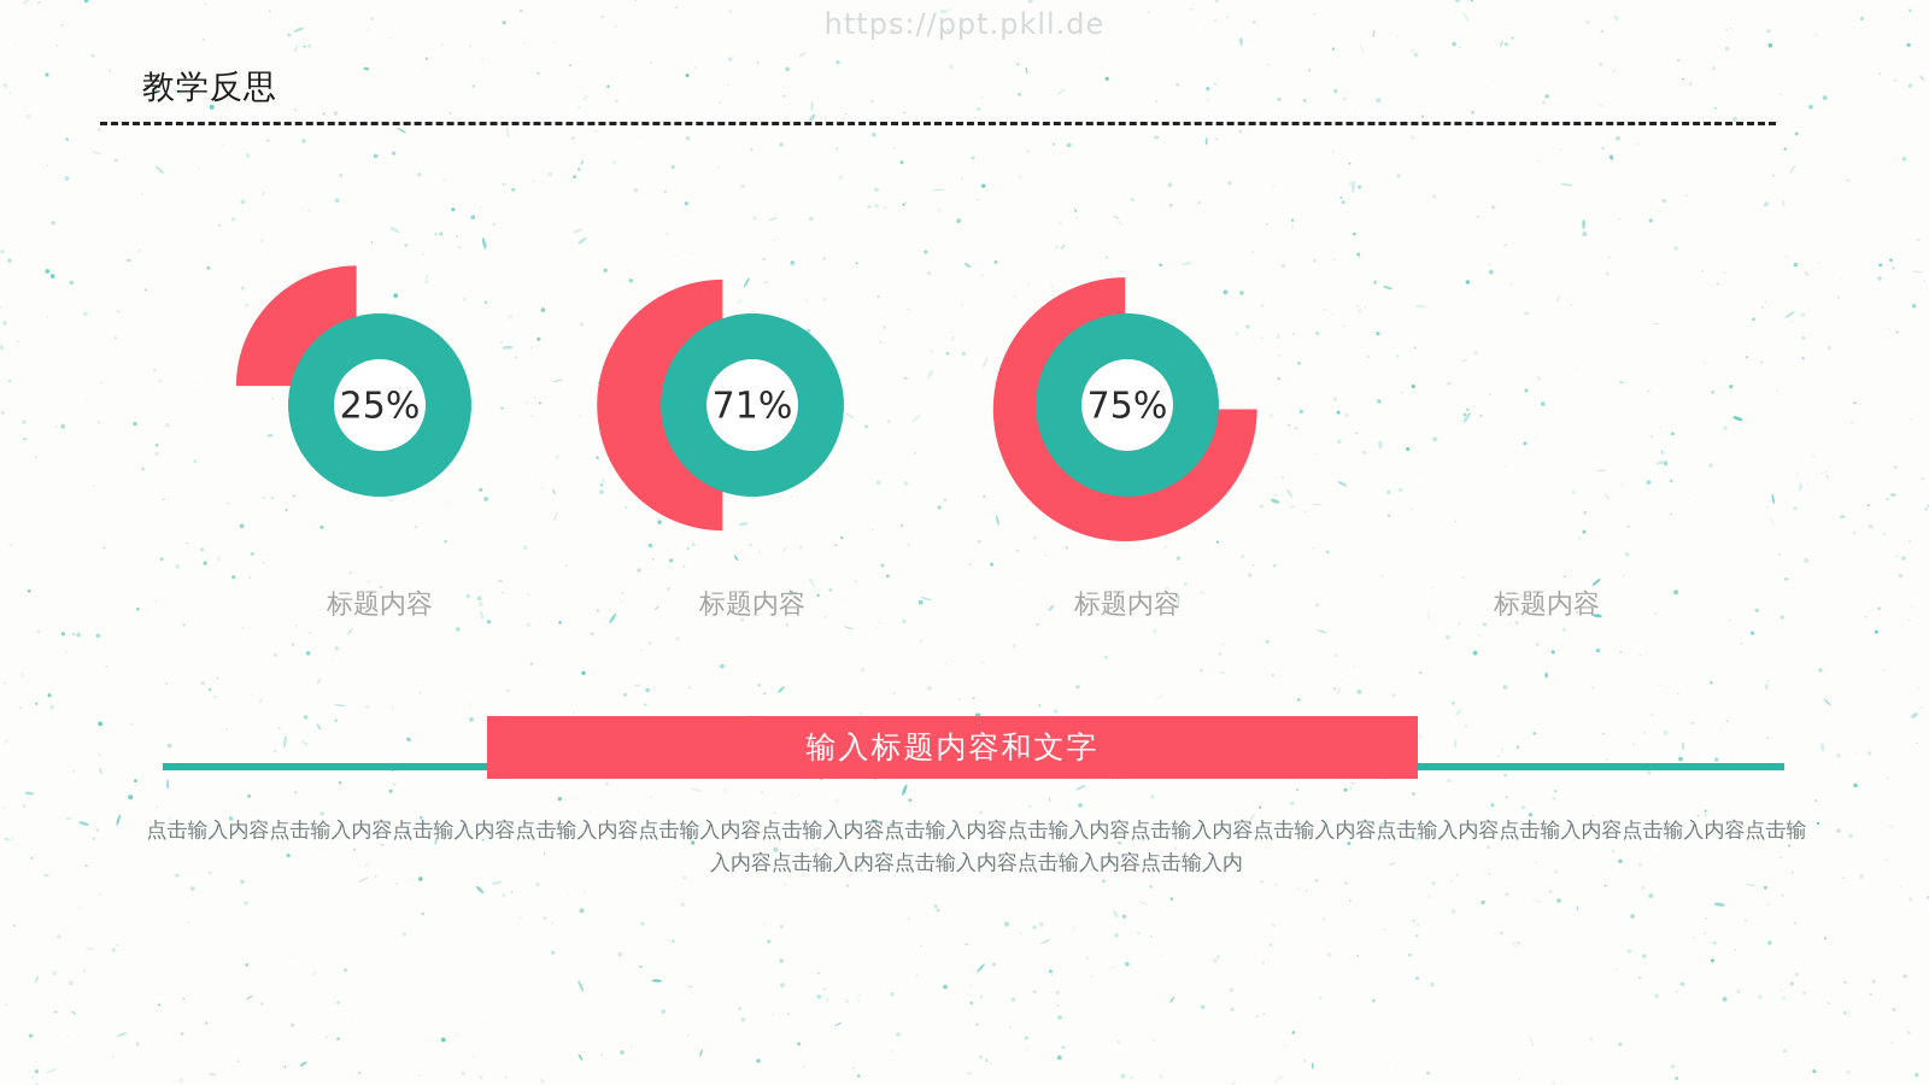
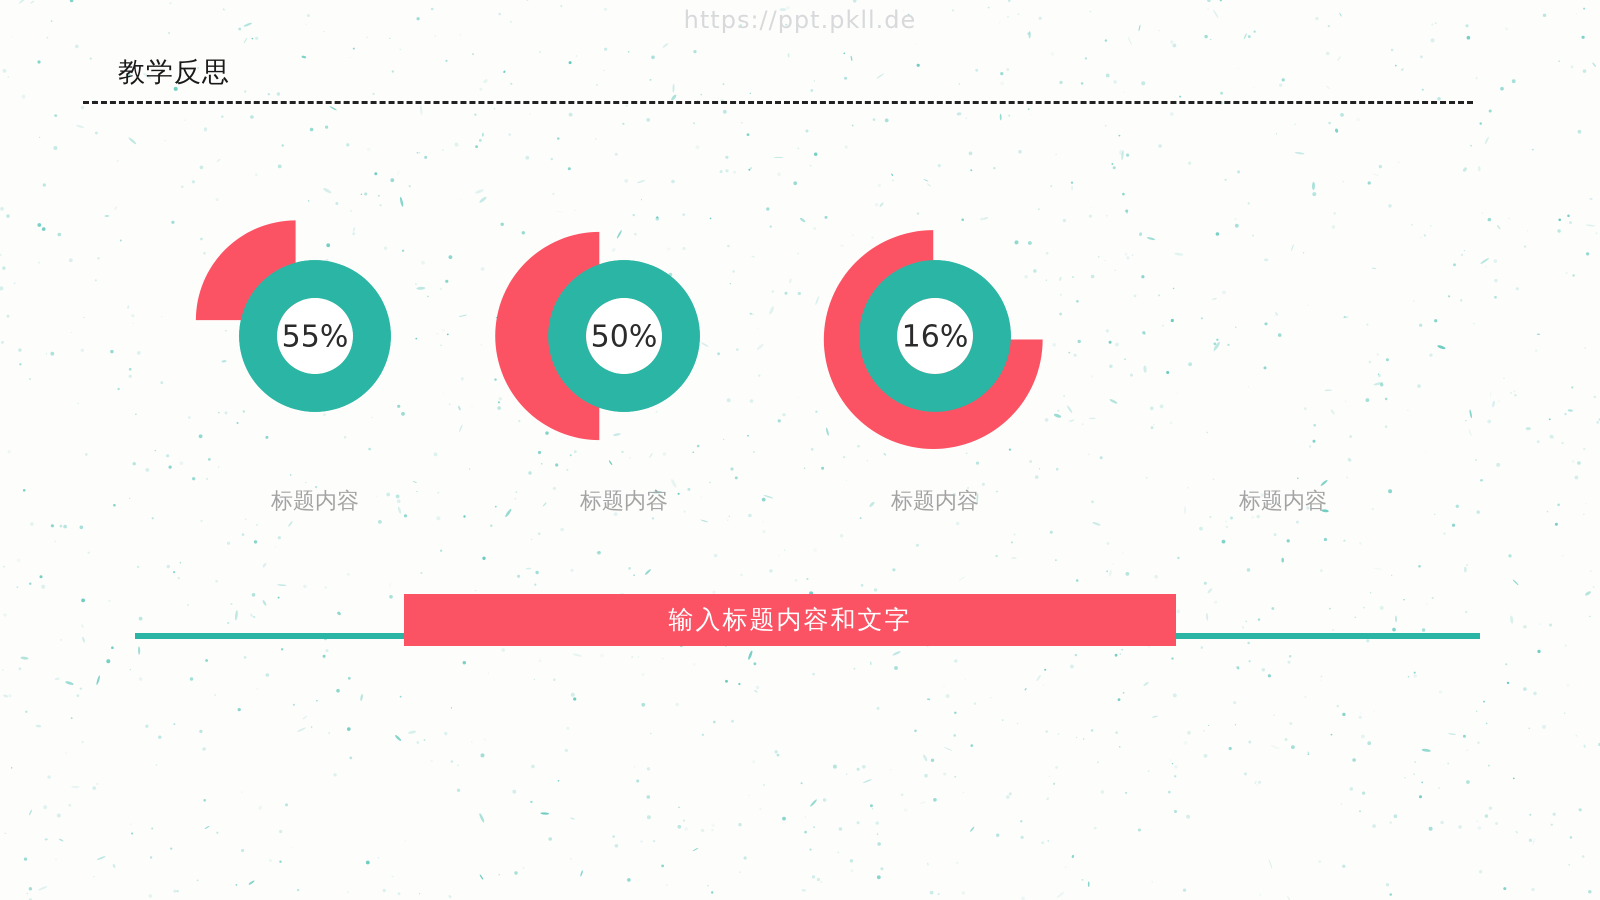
  https://ppt.pkll.de
  教学反思
- 25%
+ 55%
  标题内容
- 71%
+ 50%
  标题内容
- 75%
+ 16%
  标题内容
  标题内容
  输入标题内容和文字
- 点击输入内容点击输入内容点击输入内容点击输入内容点击输入内容点击输入内容点击输入内容点击输入内容点击输入内容点击输入内容点击输入内容点击输入内容点击输入内容点击输入内容点击输入内容点击输入内容点击输入内容点击输入内
